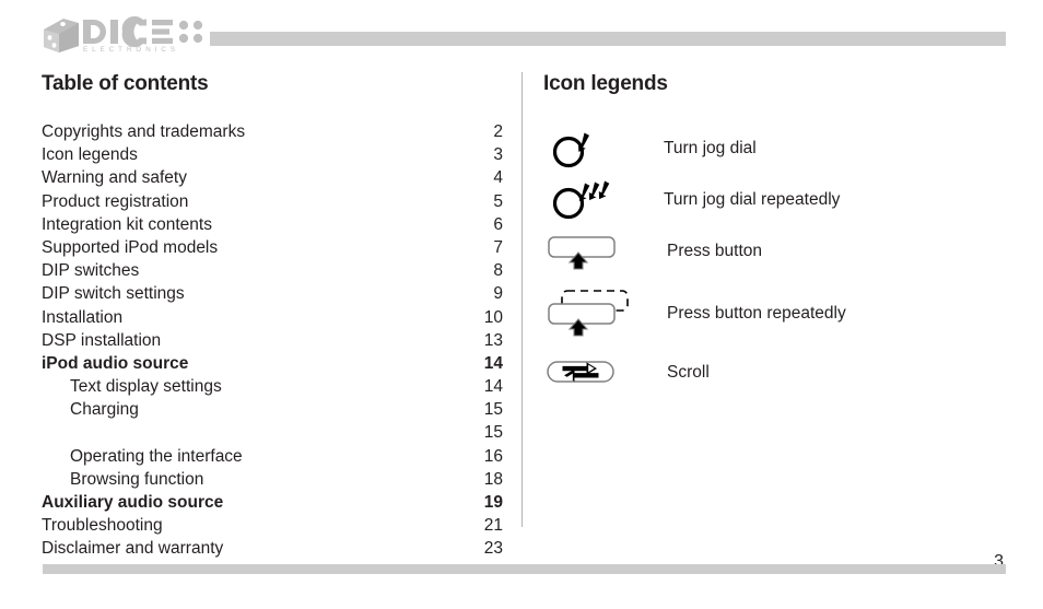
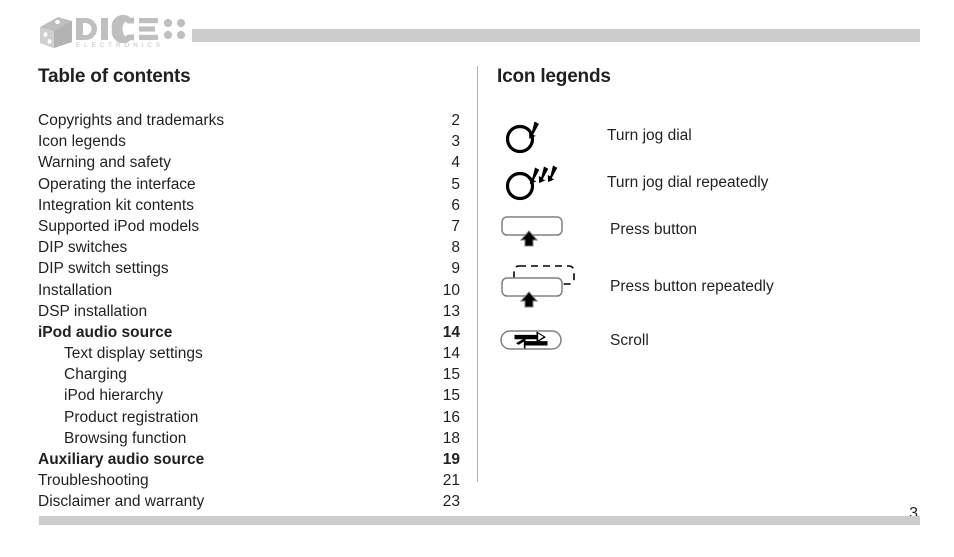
  Table of contents
  Copyrights and trademarks
  2
  Icon legends
  3
  Warning and safety
  4
- Product registration
+ Operating the interface
  5
  Integration kit contents
  6
  Supported iPod models
  7
  DIP switches
  8
  DIP switch settings
  9
  Installation
  10
  DSP installation
  13
  iPod audio source
  14
  Text display settings
  14
  Charging
  15
+ iPod hierarchy
  15
- Operating the interface
+ Product registration
  16
  Browsing function
  18
  Auxiliary audio source
  19
  Troubleshooting
  21
  Disclaimer and warranty
  23
  Icon legends
  Turn jog dial
  Turn jog dial repeatedly
  Press button
  Press button repeatedly
  Scroll
  3
